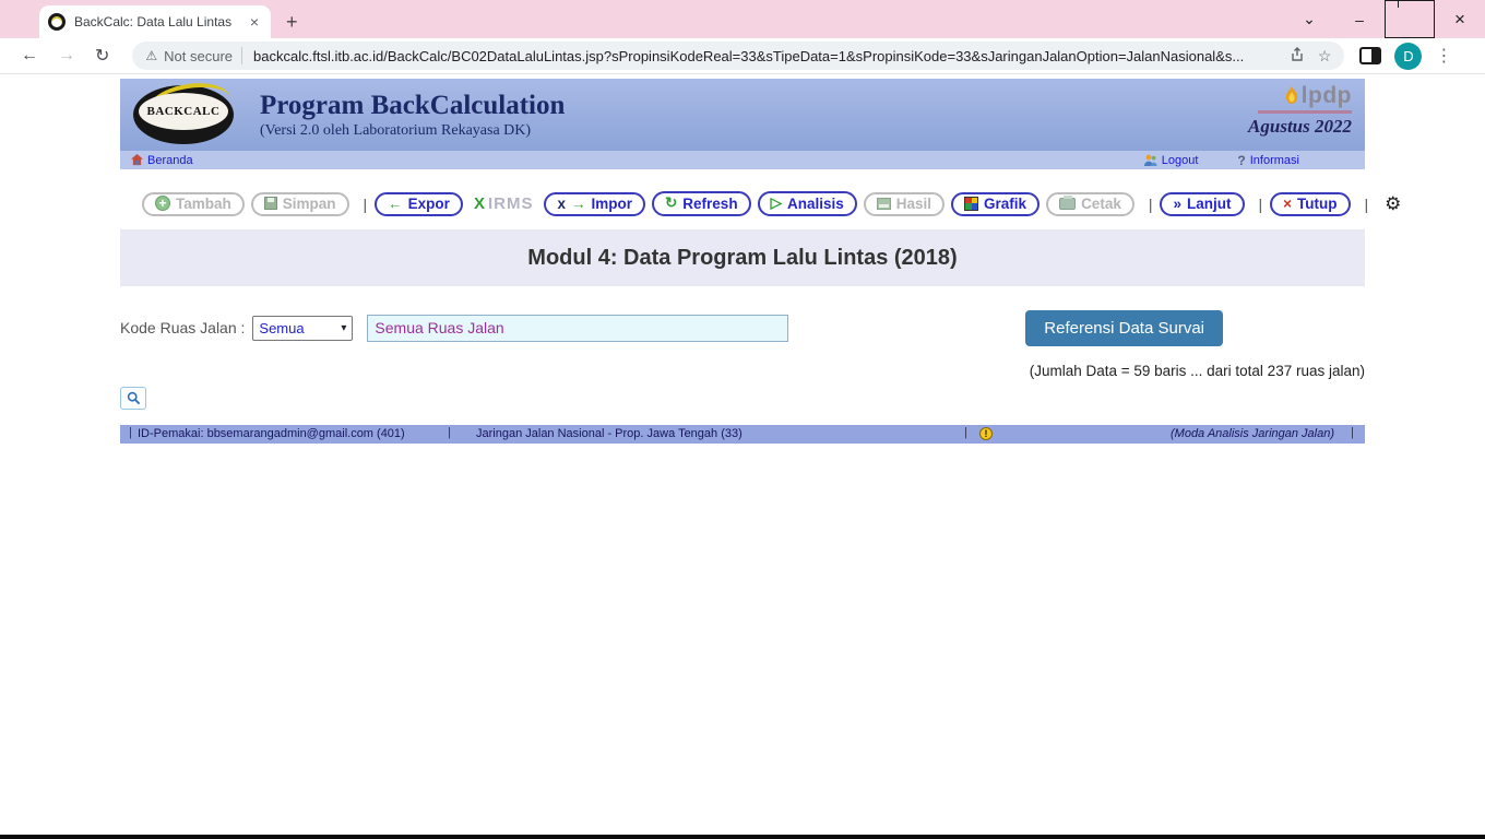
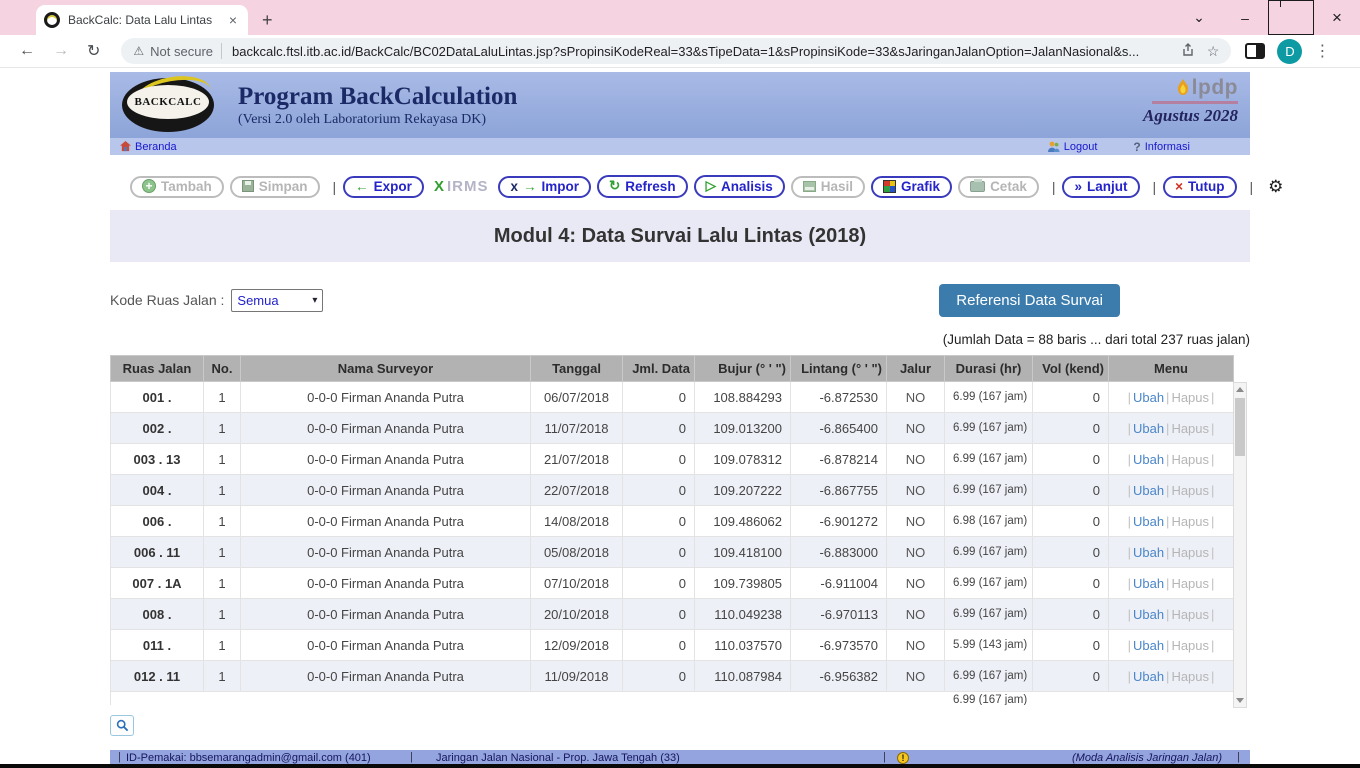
  BackCalc: Data Lalu Lintas
  ×
  +
  ⌄
  –
  ×
  ←
  →
  ↻
  ⚠
  Not secure
  backcalc.ftsl.itb.ac.id/BackCalc/BC02DataLaluLintas.jsp?sPropinsiKodeReal=33&sTipeData=1&sPropinsiKode=33&sJaringanJalanOption=JalanNasional&s...
  ☆
  D
  ⋮
  BACKCALC
  Program BackCalculation
  (Versi 2.0 oleh Laboratorium Rekayasa DK)
  lpdp
- Agustus 2022
+ Agustus 2028
  Beranda
  Logout
  ?
  Informasi
  +
  Tambah
  Simpan
  |
  ←
  Expor
  X
  IRMS
  x
  →
  Impor
  ↻
  Refresh
  ▷
  Analisis
  Hasil
  Grafik
  Cetak
  |
  »
  Lanjut
  |
  ×
  Tutup
  |
  ⚙
- Modul 4: Data Program Lalu Lintas (2018)
+ Modul 4: Data Survai Lalu Lintas (2018)
  Kode Ruas Jalan :
  Semua
  ▾
- Semua Ruas Jalan
  Referensi Data Survai
- (Jumlah Data = 59 baris ... dari total 237 ruas jalan)
+ (Jumlah Data = 88 baris ... dari total 237 ruas jalan)
+ Ruas Jalan	No.	Nama Surveyor	Tanggal	Jml. Data	Bujur (° ' ")	Lintang (° ' ")	Jalur	Durasi (hr)	Vol (kend)	Menu
+ 001 .	1	0-0-0 Firman Ananda Putra	06/07/2018	0	108.884293	-6.872530	NO	6.99 (167 jam)	0	| Ubah | Hapus |
+ 002 .	1	0-0-0 Firman Ananda Putra	11/07/2018	0	109.013200	-6.865400	NO	6.99 (167 jam)	0	| Ubah | Hapus |
+ 003 . 13	1	0-0-0 Firman Ananda Putra	21/07/2018	0	109.078312	-6.878214	NO	6.99 (167 jam)	0	| Ubah | Hapus |
+ 004 .	1	0-0-0 Firman Ananda Putra	22/07/2018	0	109.207222	-6.867755	NO	6.99 (167 jam)	0	| Ubah | Hapus |
+ 006 .	1	0-0-0 Firman Ananda Putra	14/08/2018	0	109.486062	-6.901272	NO	6.98 (167 jam)	0	| Ubah | Hapus |
+ 006 . 11	1	0-0-0 Firman Ananda Putra	05/08/2018	0	109.418100	-6.883000	NO	6.99 (167 jam)	0	| Ubah | Hapus |
+ 007 . 1A	1	0-0-0 Firman Ananda Putra	07/10/2018	0	109.739805	-6.911004	NO	6.99 (167 jam)	0	| Ubah | Hapus |
+ 008 .	1	0-0-0 Firman Ananda Putra	20/10/2018	0	110.049238	-6.970113	NO	6.99 (167 jam)	0	| Ubah | Hapus |
+ 011 .	1	0-0-0 Firman Ananda Putra	12/09/2018	0	110.037570	-6.973570	NO	5.99 (143 jam)	0	| Ubah | Hapus |
+ 012 . 11	1	0-0-0 Firman Ananda Putra	11/09/2018	0	110.087984	-6.956382	NO	6.99 (167 jam)	0	| Ubah | Hapus |
+ 6.99 (167 jam)
  |
  ID-Pemakai: bbsemarangadmin@gmail.com (401)
  |
  Jaringan Jalan Nasional - Prop. Jawa Tengah (33)
  |
  !
  (Moda Analisis Jaringan Jalan)
  |
